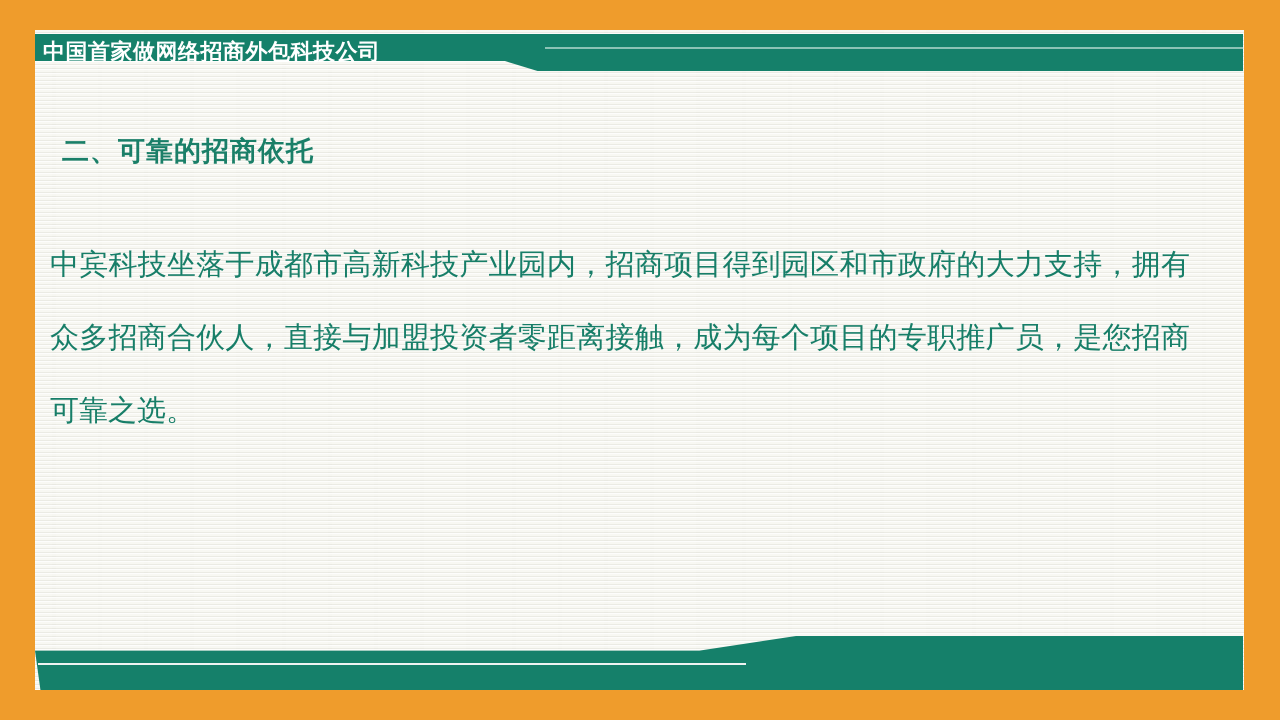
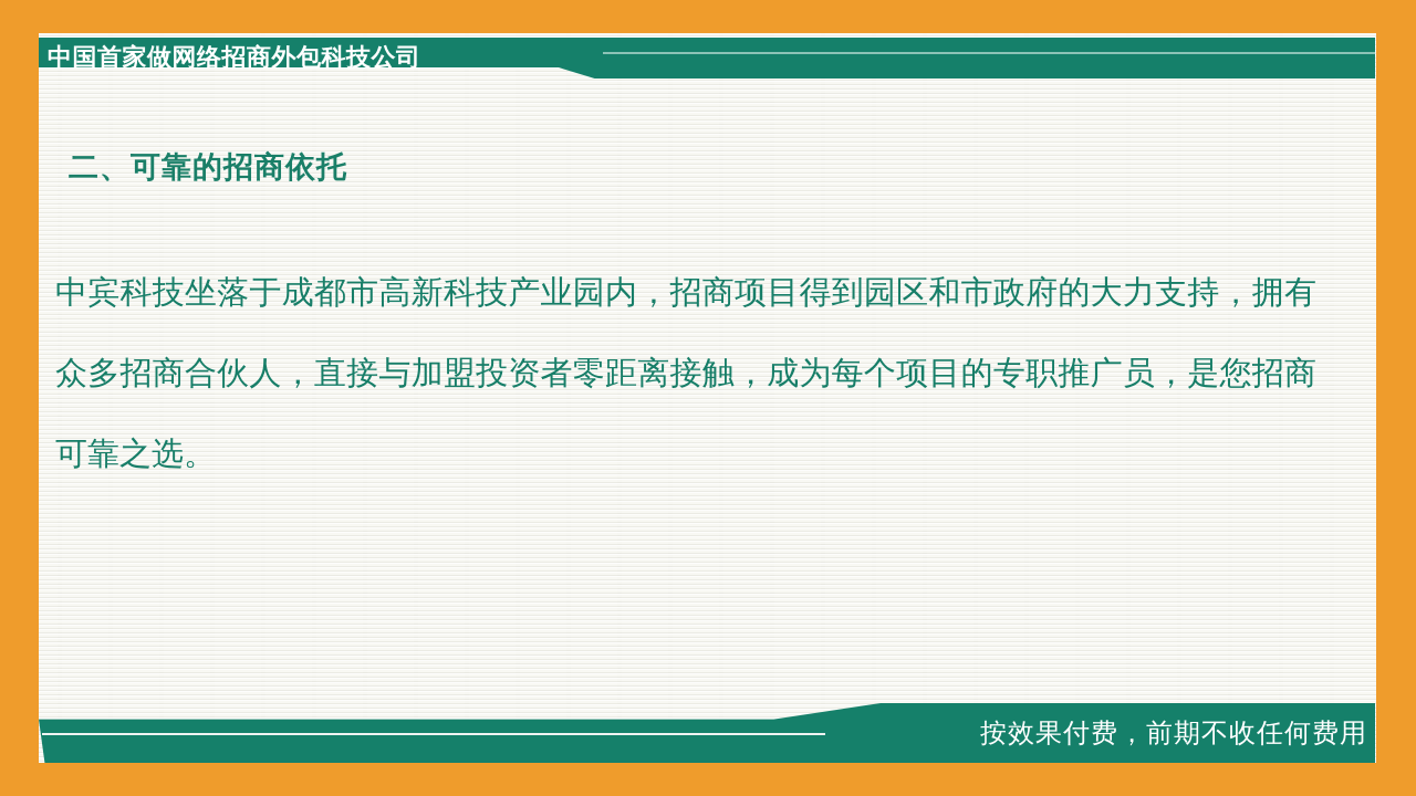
  中国首家做网络招商外包科技公司
  二、可靠的招商依托
  中宾科技坐落于成都市高新科技产业园内，招商项目得到园区和市政府的大力支持，拥有众多招商合伙人，直接与加盟投资者零距离接触，成为每个项目的专职推广员，是您招商可靠之选。
+ 按效果付费，前期不收任何费用
